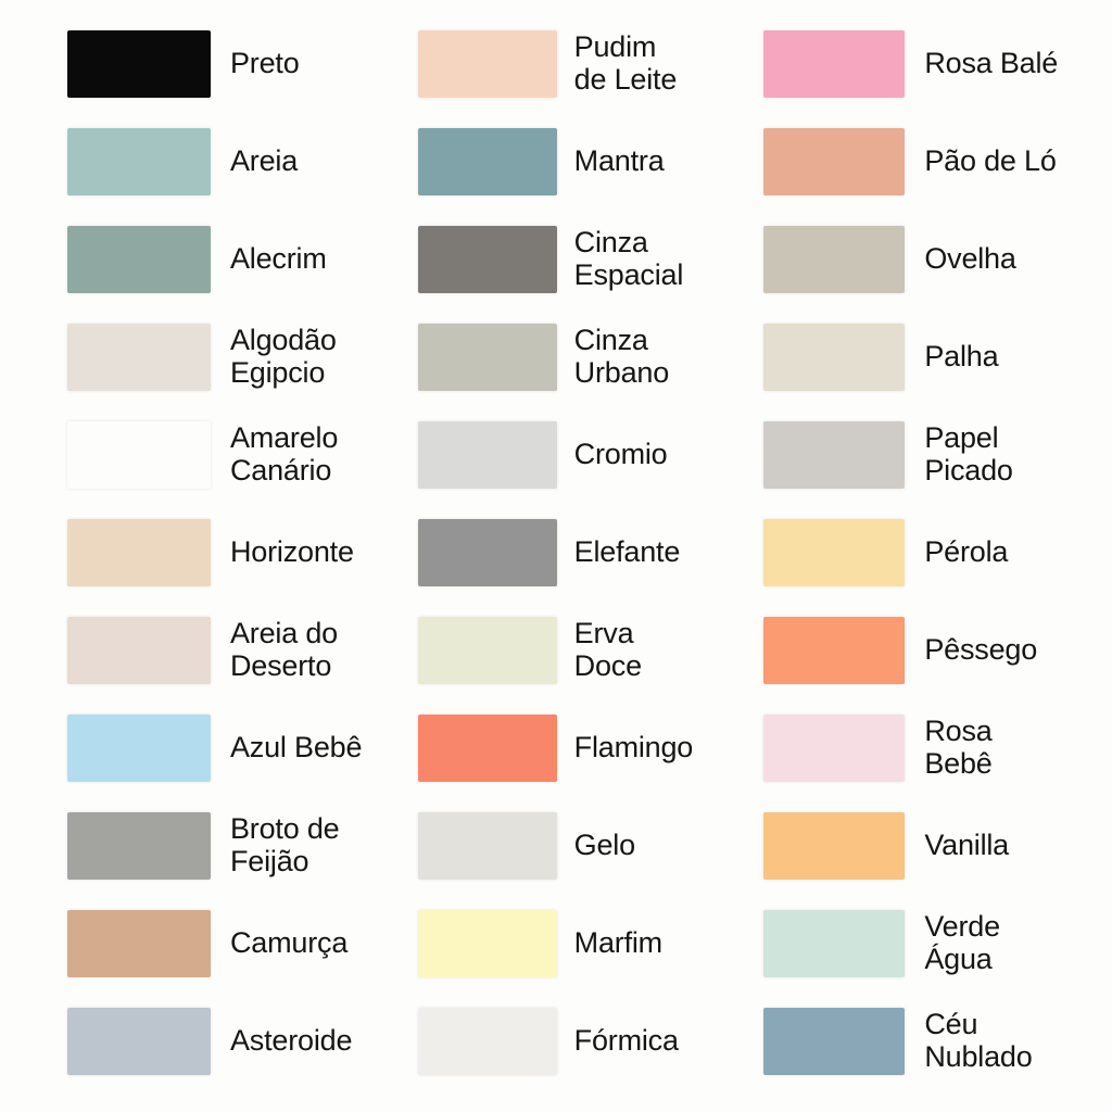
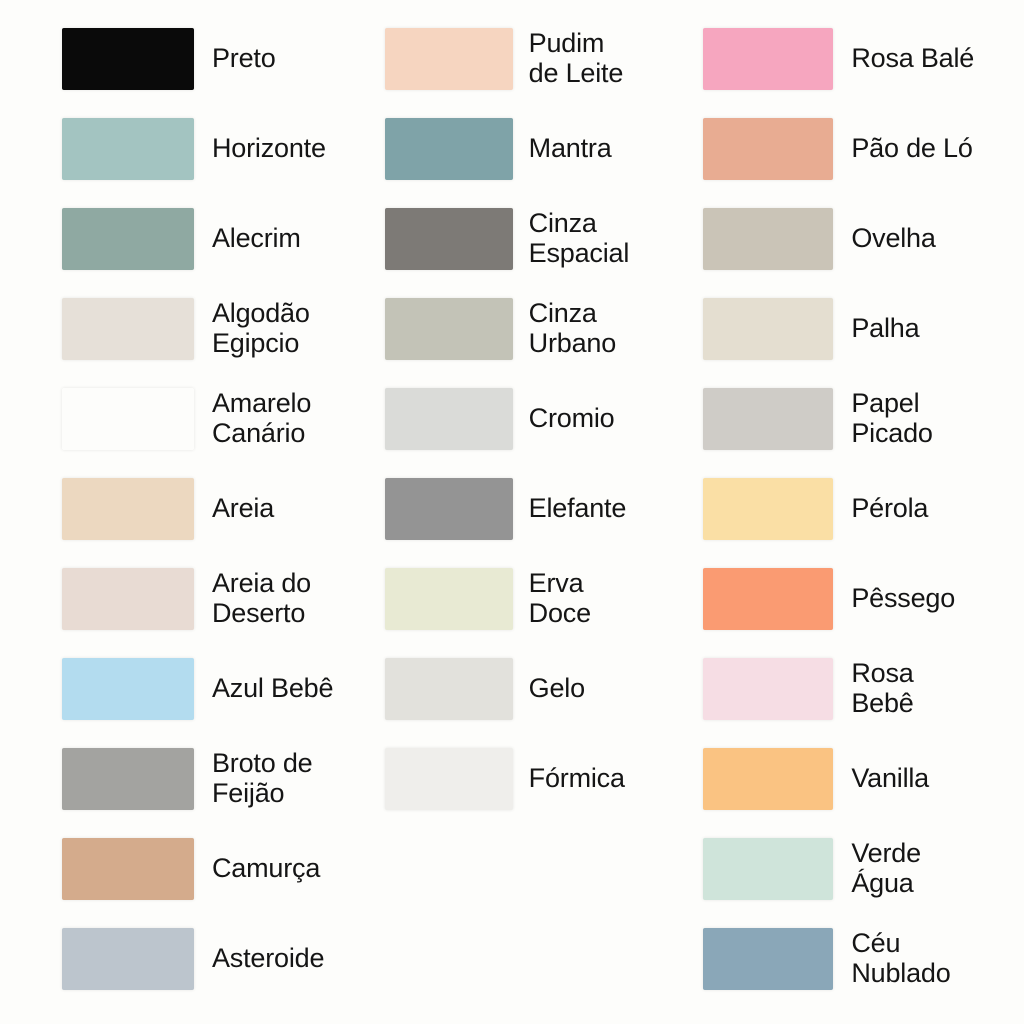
  Preto
- Areia
+ Horizonte
  Alecrim
  Algodão
  Egipcio
  Amarelo
  Canário
- Horizonte
+ Areia
  Areia do
  Deserto
  Azul Bebê
  Broto de
  Feijão
  Camurça
  Asteroide
  Pudim
  de Leite
  Mantra
  Cinza
  Espacial
  Cinza
  Urbano
  Cromio
  Elefante
  Erva
  Doce
- Flamingo
  Gelo
- Marfim
  Fórmica
  Rosa Balé
  Pão de Ló
  Ovelha
  Palha
  Papel
  Picado
  Pérola
  Pêssego
  Rosa
  Bebê
  Vanilla
  Verde
  Água
  Céu
  Nublado
